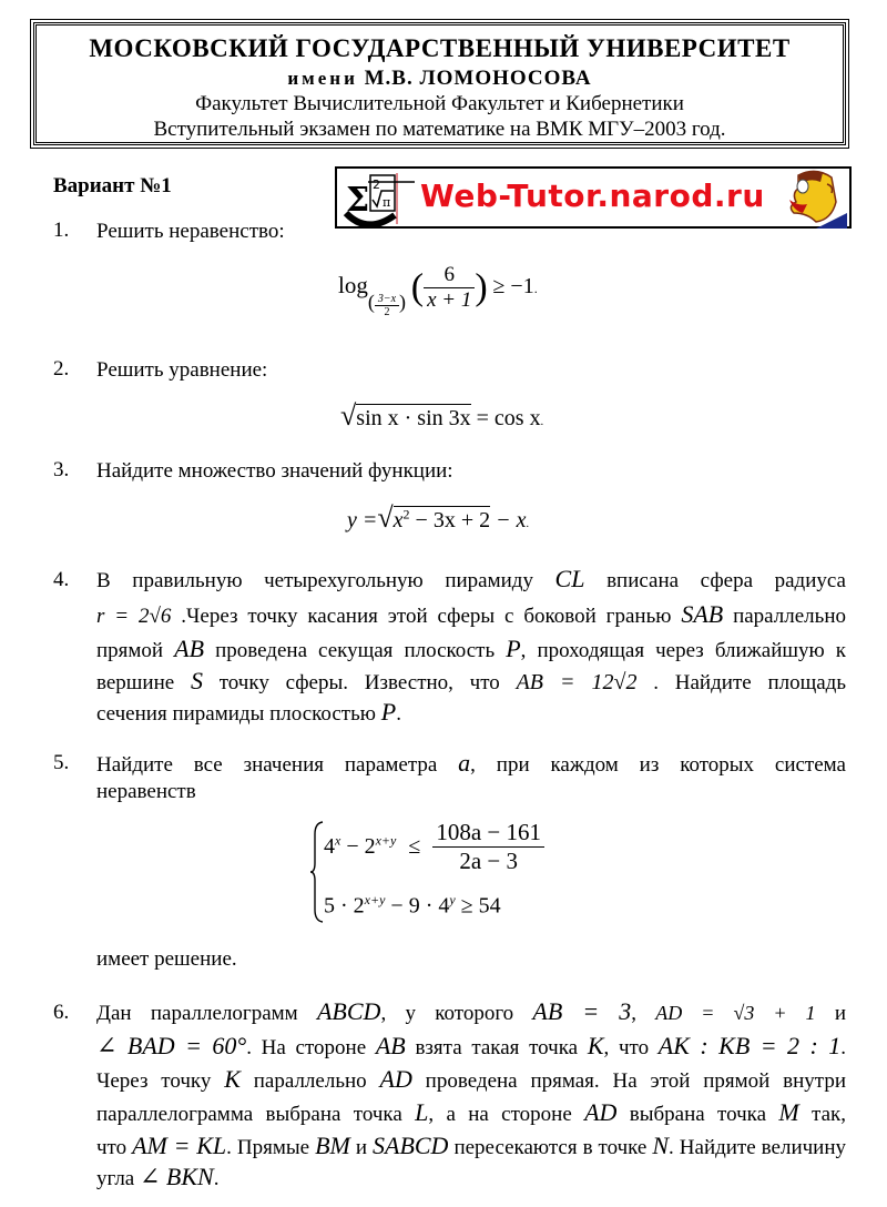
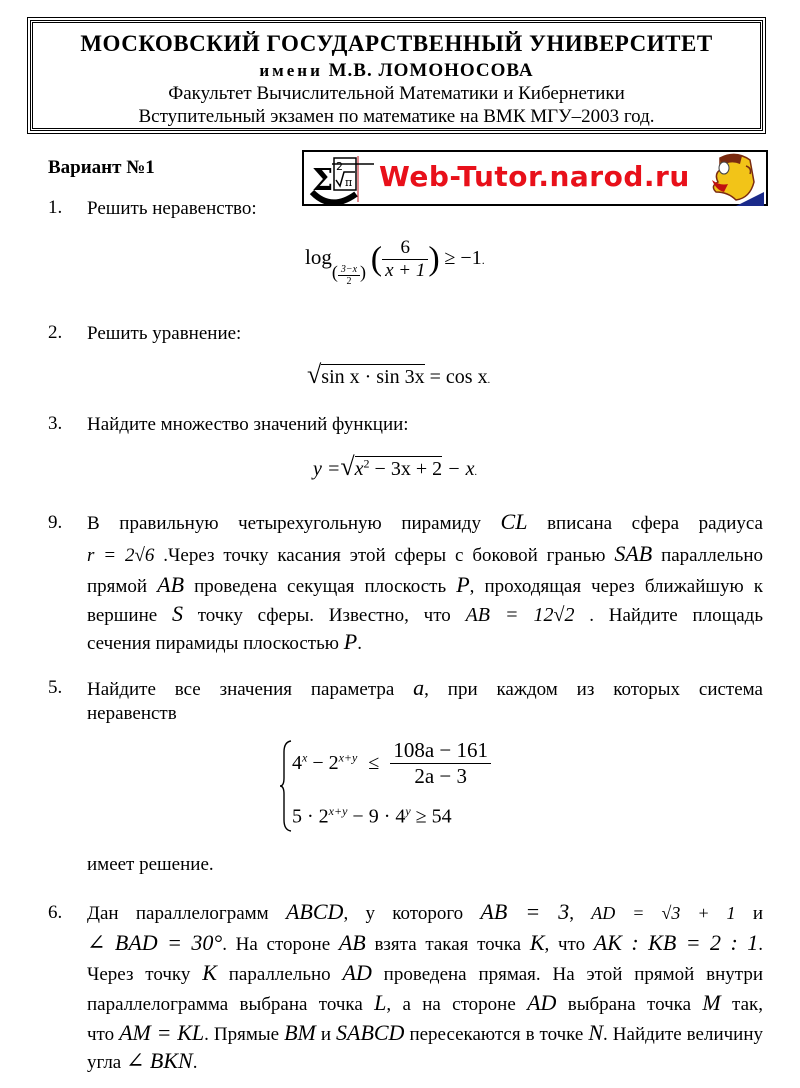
  МОСКОВСКИЙ ГОСУДАРСТВЕННЫЙ УНИВЕРСИТЕТ
  имени М.В. ЛОМОНОСОВА
- Факультет Вычислительной Факультет и Кибернетики
+ Факультет Вычислительной Математики и Кибернетики
  Вступительный экзамен по математике на ВМК МГУ–2003 год.
  Вариант №1
  Σ
  2
  π
  Web-Tutor.narod.ru
  1.
  Решить неравенство:
  log(
  3−x
  2
  ) (
  6
  x + 1
  ) ≥ −1.
  2.
  Решить уравнение:
  √sin x · sin 3x = cos x.
  3.
  Найдите множество значений функции:
  y =√x2 − 3x + 2 − x.
- 4.
+ 9.
  В правильную четырехугольную пирамиду CL вписана сфера радиуса
  r = 2√6 .Через точку касания этой сферы с боковой гранью SAB параллельно
  прямой AB проведена секущая плоскость P, проходящая через ближайшую к
  вершине S точку сферы. Известно, что AB = 12√2 . Найдите площадь
  сечения пирамиды плоскостью P.
  5.
  Найдите все значения параметра a, при каждом из которых система
  неравенств
  4x − 2x+y ≤
  108a − 161
  2a − 3
  5 · 2x+y − 9 · 4y ≥ 54
  имеет решение.
  6.
  Дан параллелограмм ABCD, у которого AB = 3, AD = √3 + 1 и
- ∠ BAD = 60°. На стороне AB взята такая точка K, что AK : KB = 2 : 1.
+ ∠ BAD = 30°. На стороне AB взята такая точка K, что AK : KB = 2 : 1.
  Через точку K параллельно AD проведена прямая. На этой прямой внутри
  параллелограмма выбрана точка L, а на стороне AD выбрана точка M так,
  что AM = KL. Прямые BM и SABCD пересекаются в точке N. Найдите величину
  угла ∠ BKN.
